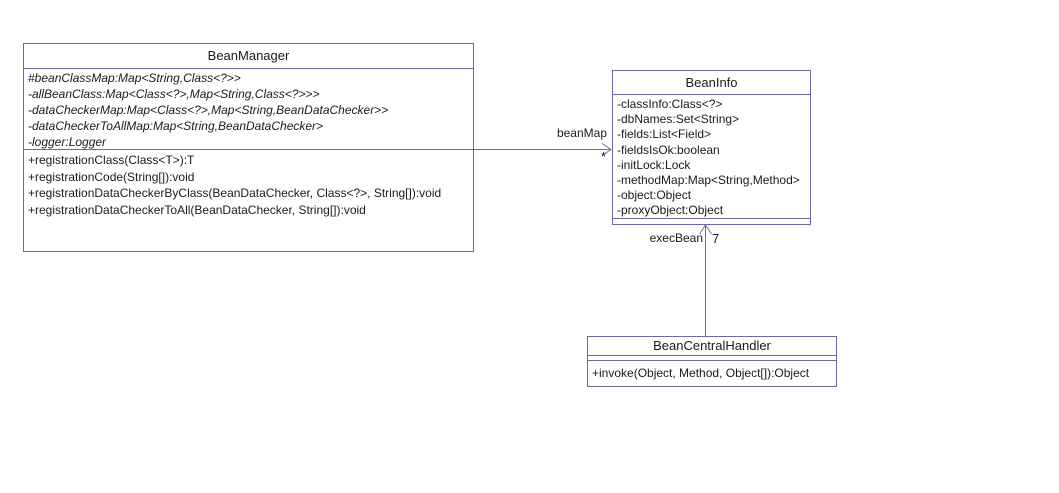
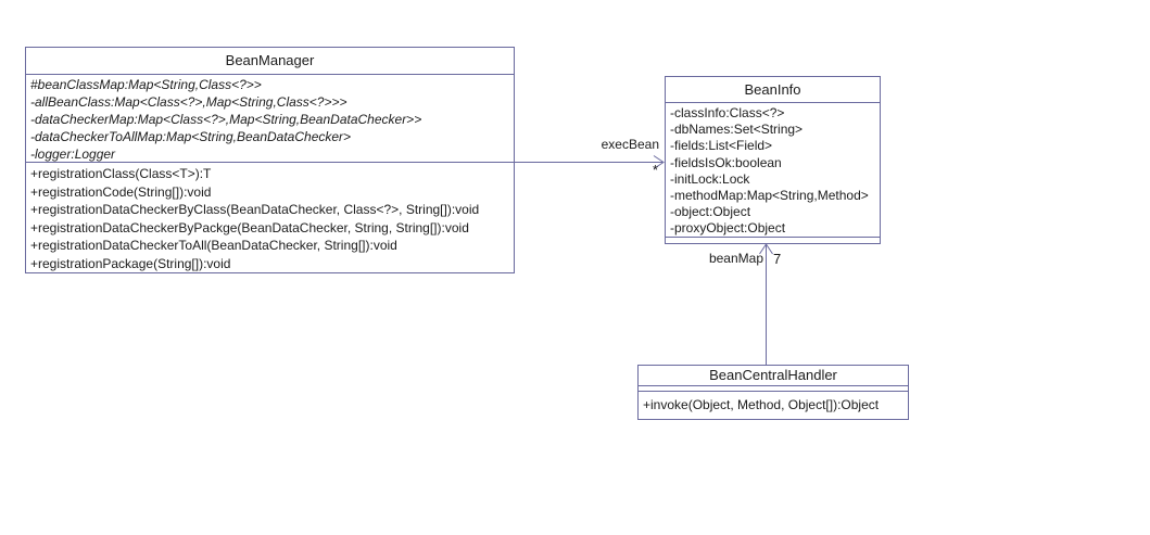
  BeanManager
  #beanClassMap:Map<String,Class<?>>
  -allBeanClass:Map<Class<?>,Map<String,Class<?>>>
  -dataCheckerMap:Map<Class<?>,Map<String,BeanDataChecker>>
  -dataCheckerToAllMap:Map<String,BeanDataChecker>
  -logger:Logger
  +registrationClass(Class<T>):T
  +registrationCode(String[]):void
  +registrationDataCheckerByClass(BeanDataChecker, Class<?>, String[]):void
+ +registrationDataCheckerByPackge(BeanDataChecker, String, String[]):void
  +registrationDataCheckerToAll(BeanDataChecker, String[]):void
+ +registrationPackage(String[]):void
  BeanInfo
  -classInfo:Class<?>
  -dbNames:Set<String>
  -fields:List<Field>
  -fieldsIsOk:boolean
  -initLock:Lock
  -methodMap:Map<String,Method>
  -object:Object
  -proxyObject:Object
  BeanCentralHandler
  +invoke(Object, Method, Object[]):Object
- beanMap
+ execBean
  *
- execBean
+ beanMap
  7
